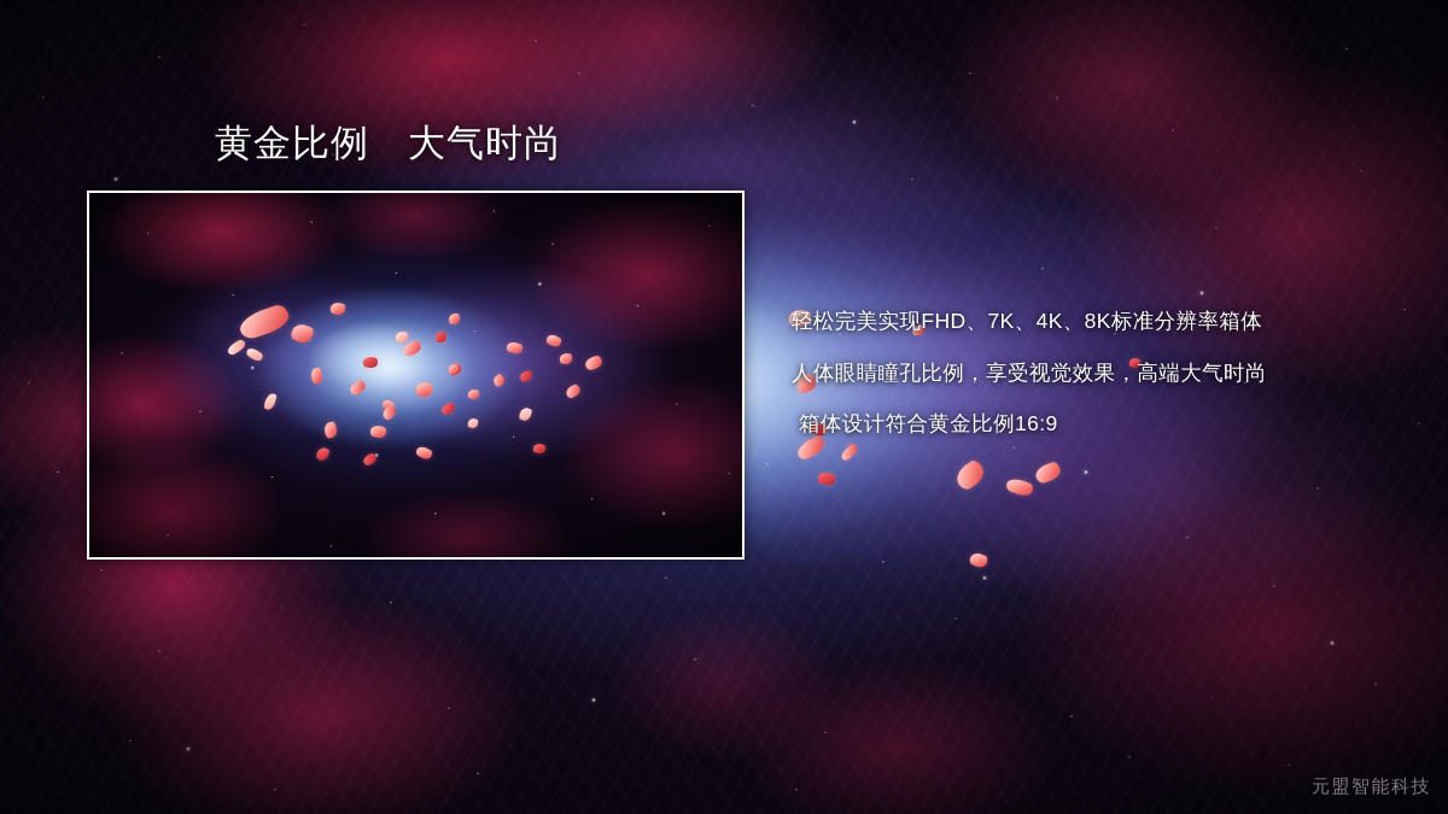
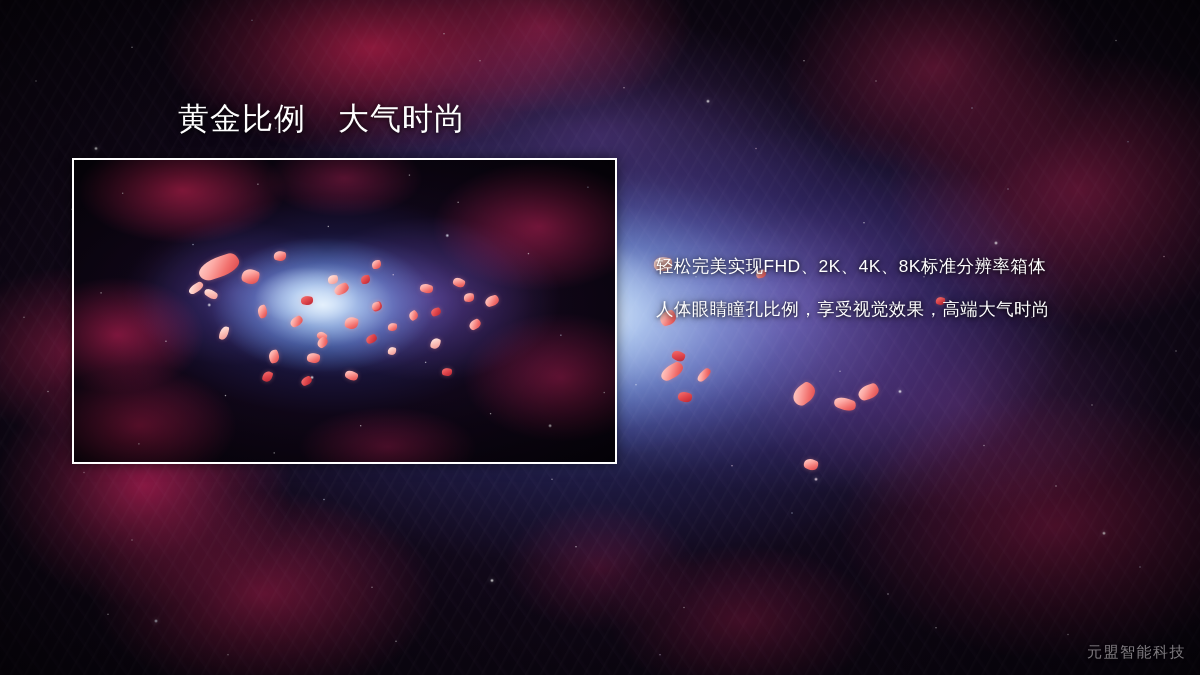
  黄金比例 大气时尚
- 轻松完美实现FHD、7K、4K、8K标准分辨率箱体
+ 轻松完美实现FHD、2K、4K、8K标准分辨率箱体
  人体眼睛瞳孔比例，享受视觉效果，高端大气时尚
- 箱体设计符合黄金比例16:9
  元盟智能科技
